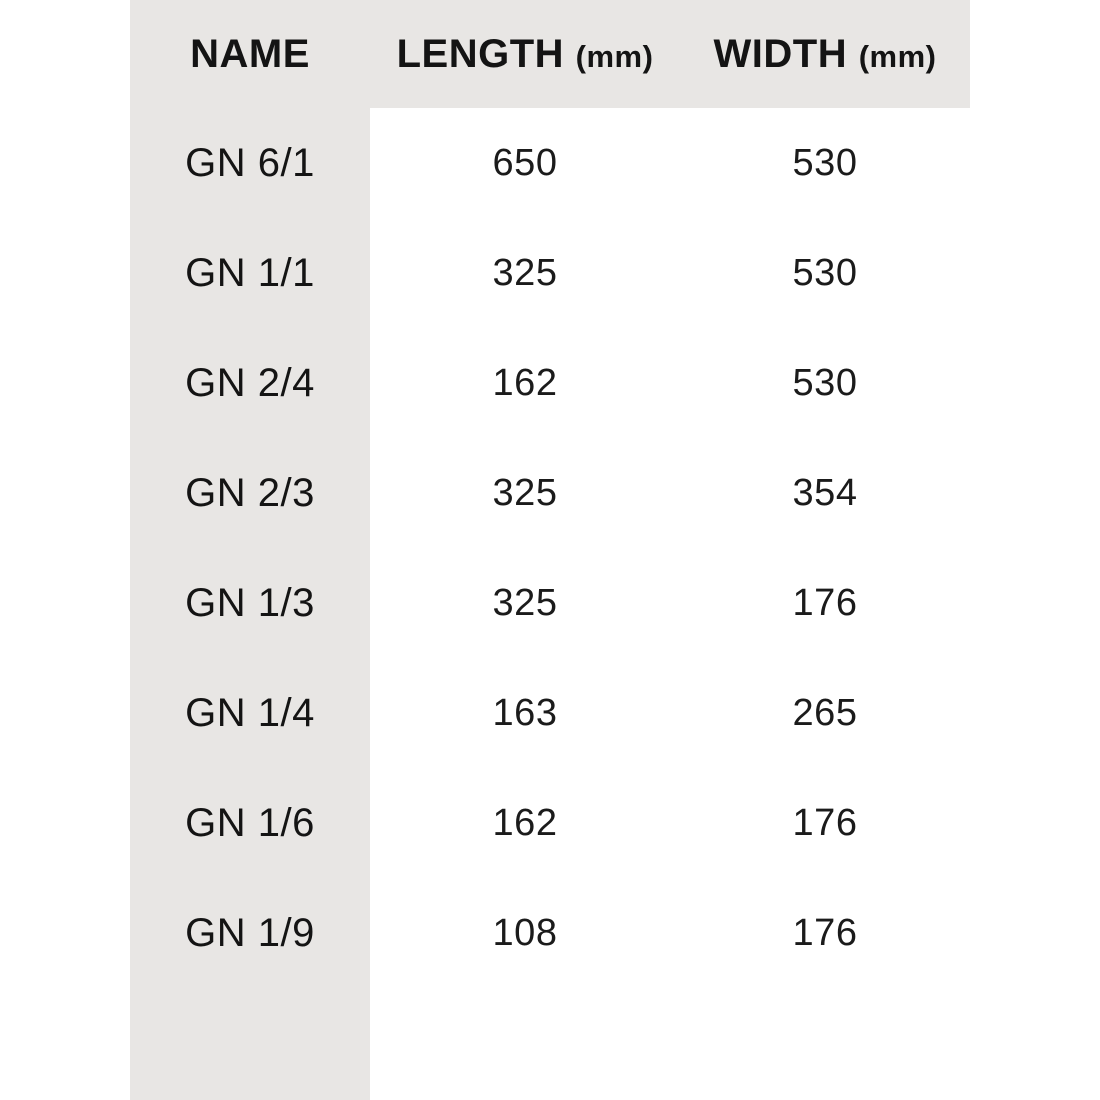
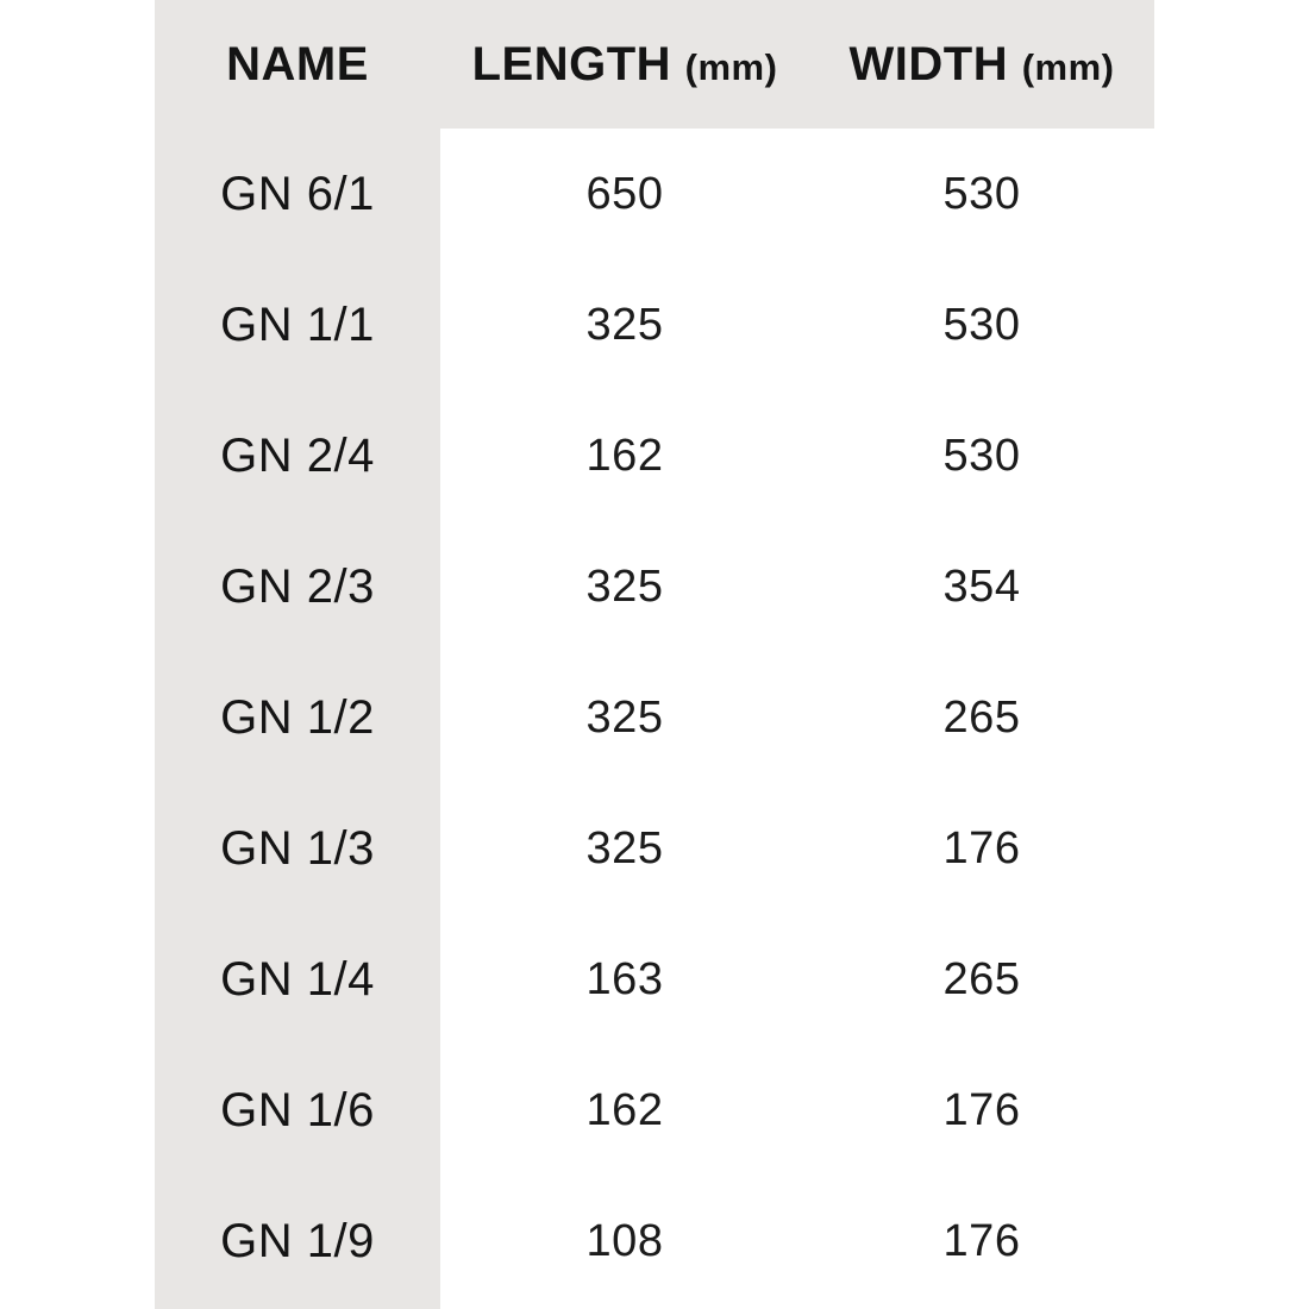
  NAME	LENGTH (mm)	WIDTH (mm)
  GN 6/1	650	530
  GN 1/1	325	530
  GN 2/4	162	530
  GN 2/3	325	354
+ GN 1/2	325	265
  GN 1/3	325	176
  GN 1/4	163	265
  GN 1/6	162	176
  GN 1/9	108	176
